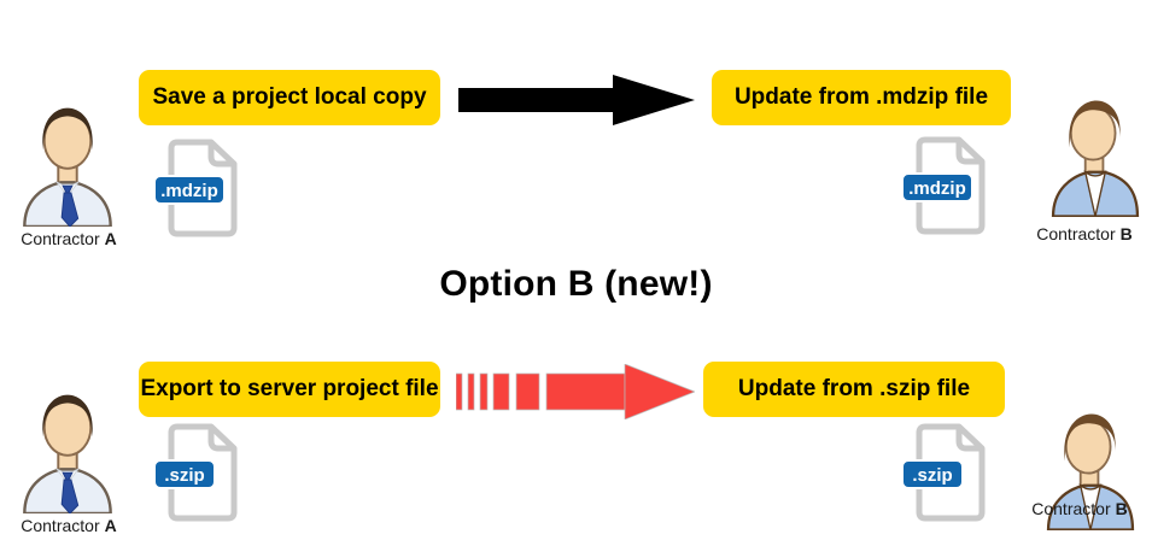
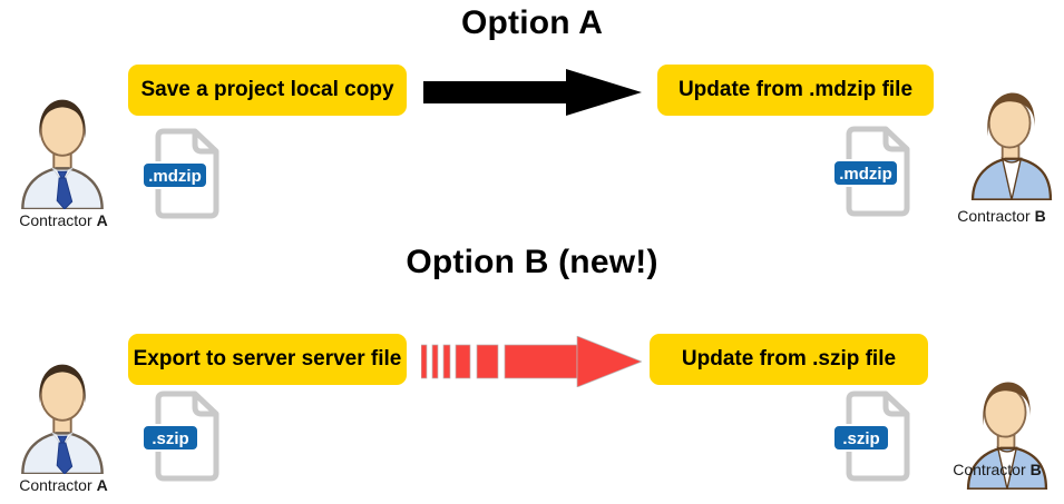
+ Option A
  Contractor A
  Save a project local copy
  Update from .mdzip file
  .mdzip
  .mdzip
  Contractor B
  Option B (new!)
  Contractor A
- Export to server project file
+ Export to server server file
  Update from .szip file
  .szip
  .szip
  Contractor B
